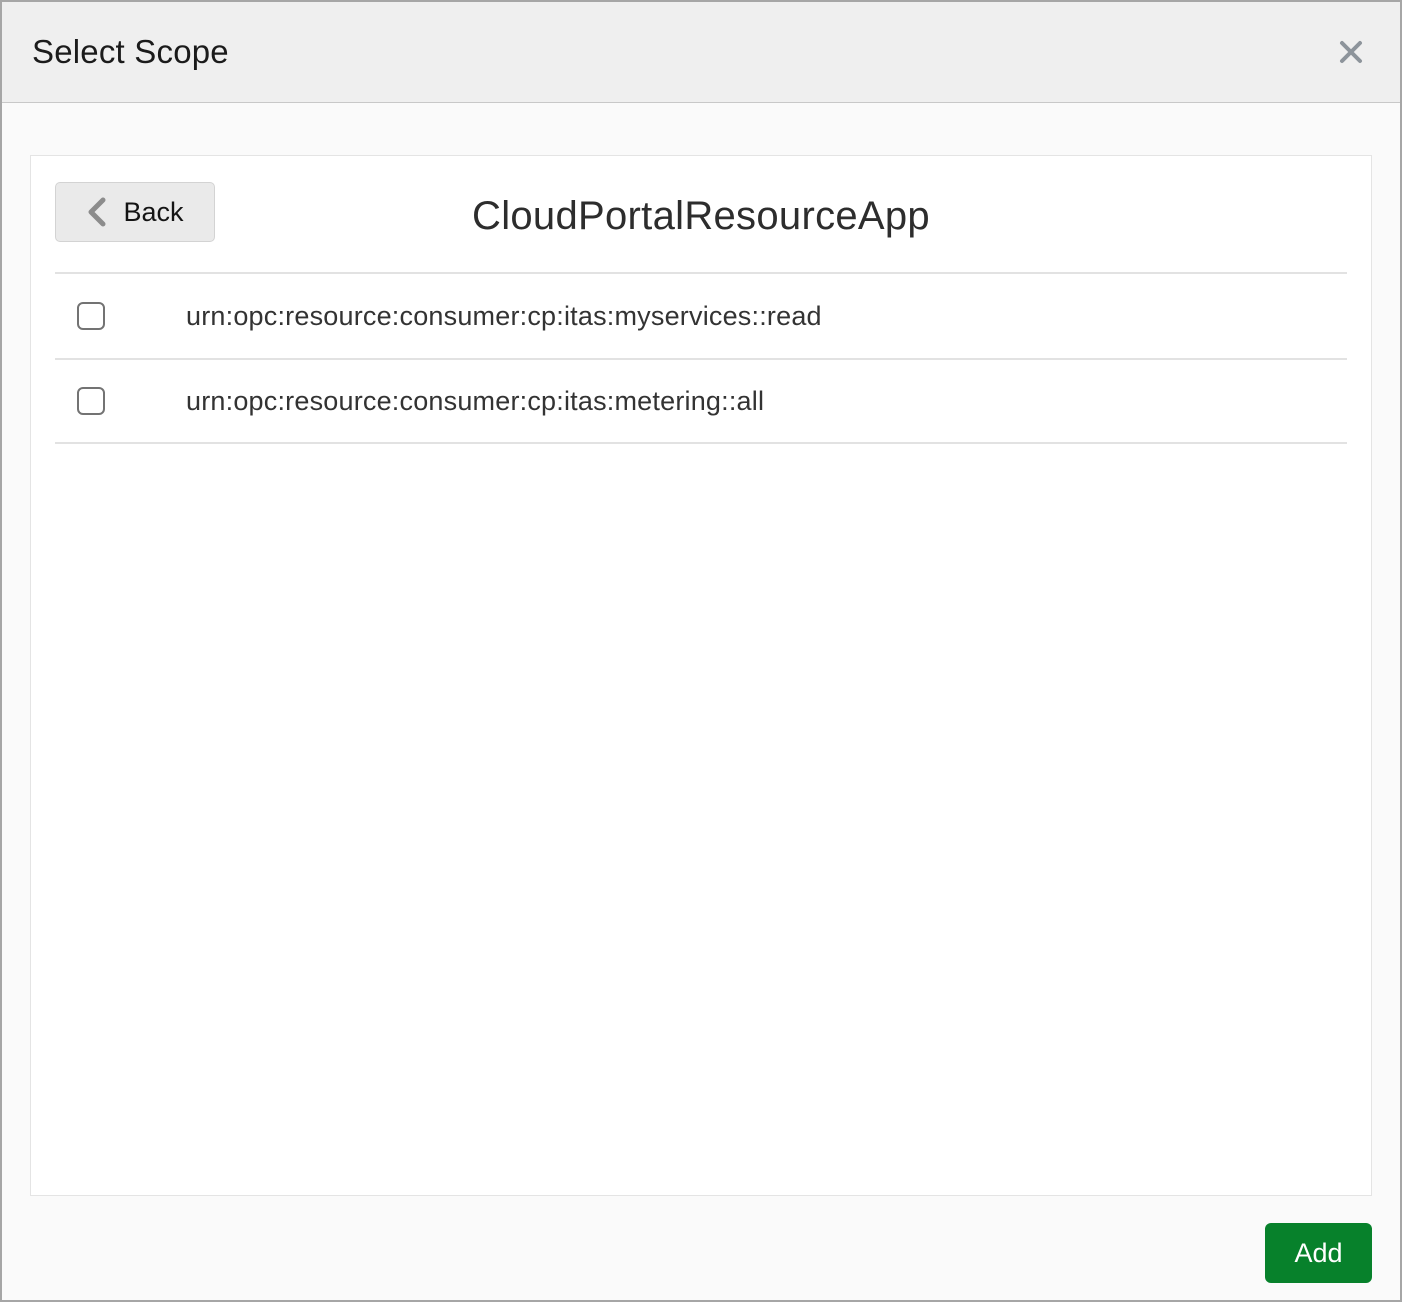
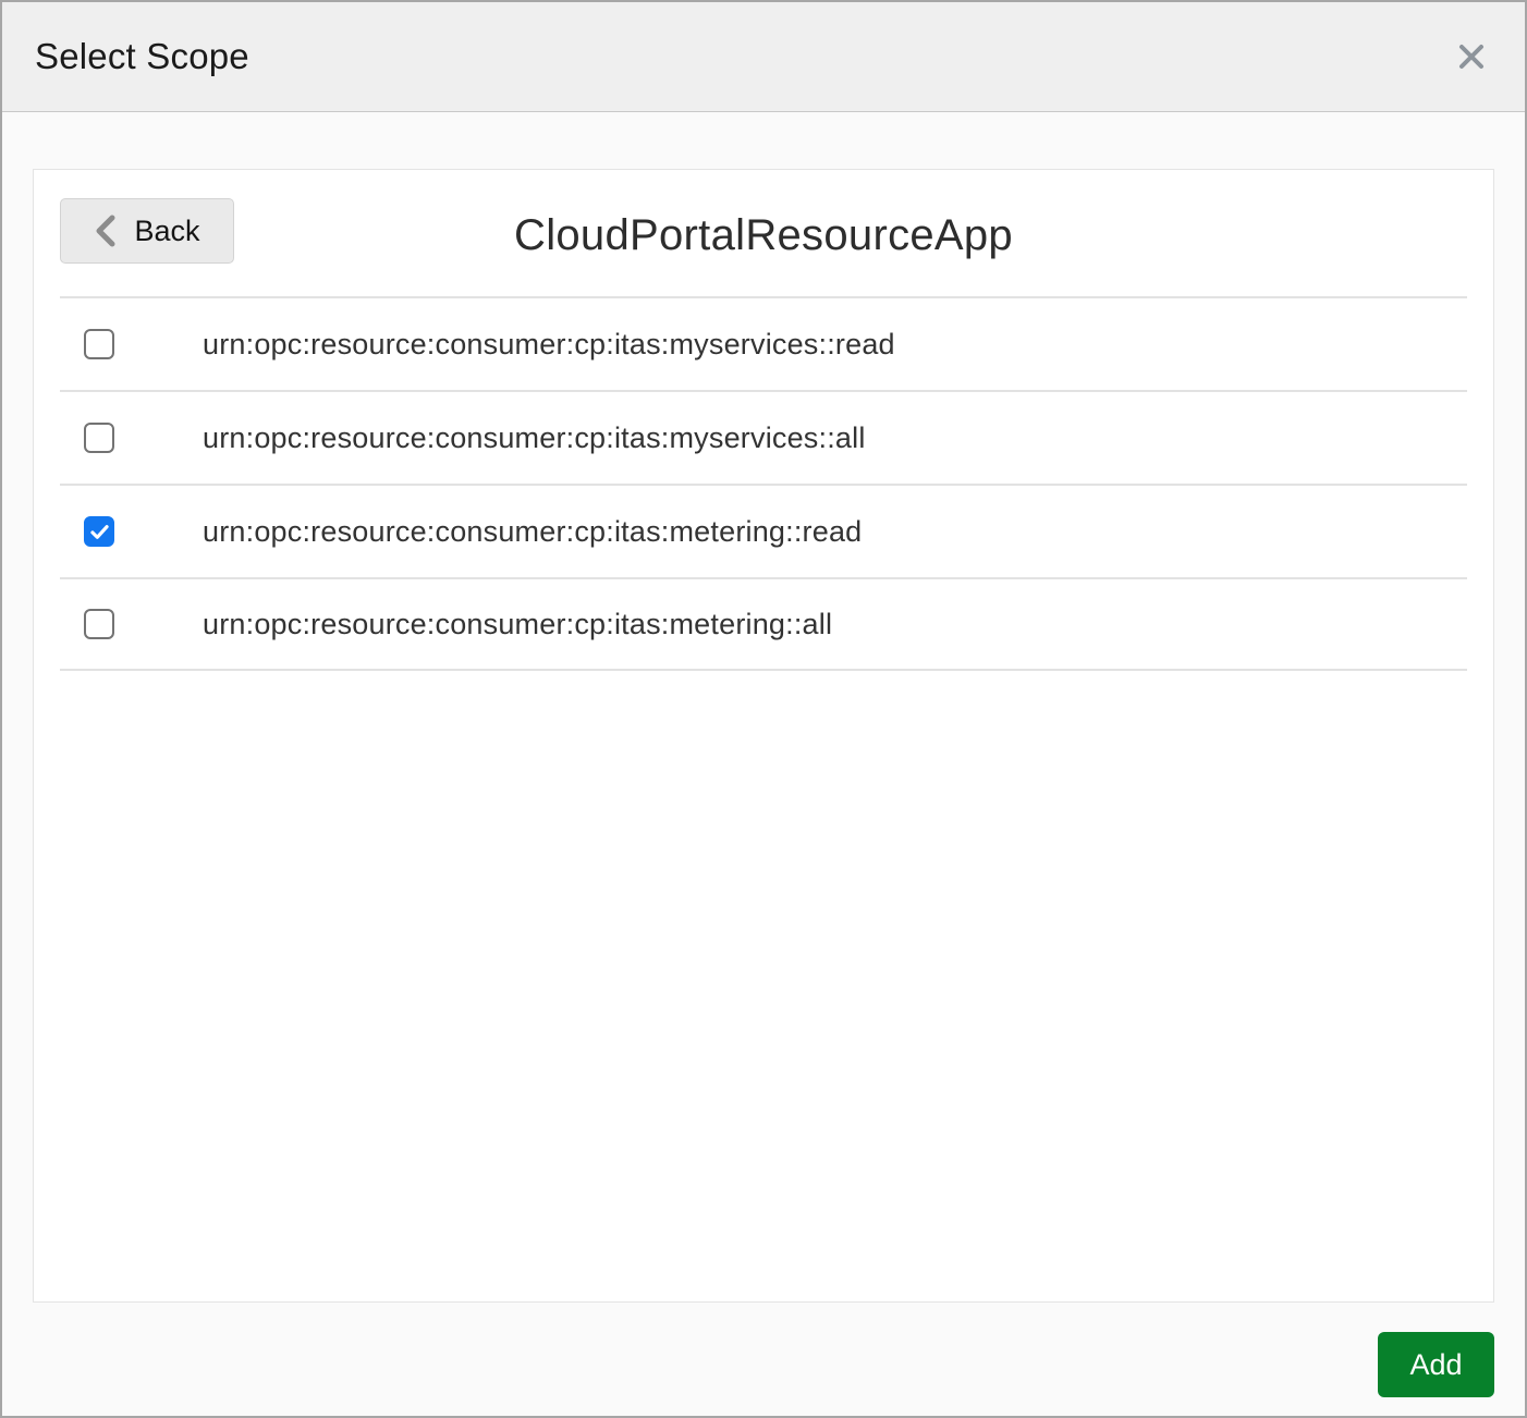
  Select Scope
  Back
  CloudPortalResourceApp
  urn:opc:resource:consumer:cp:itas:myservices::read
+ urn:opc:resource:consumer:cp:itas:myservices::all
+ urn:opc:resource:consumer:cp:itas:metering::read
  urn:opc:resource:consumer:cp:itas:metering::all
  Add
